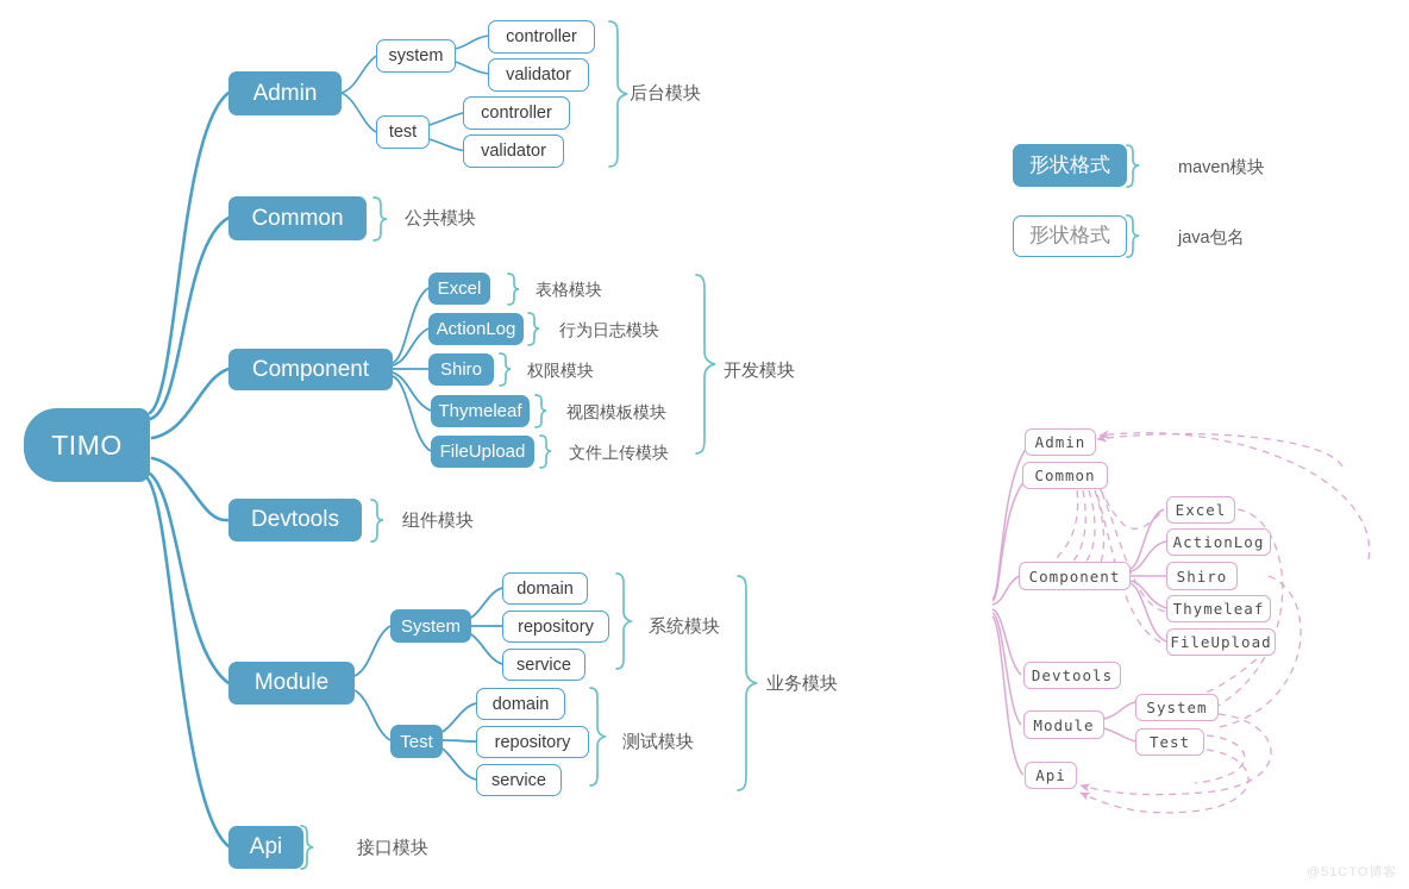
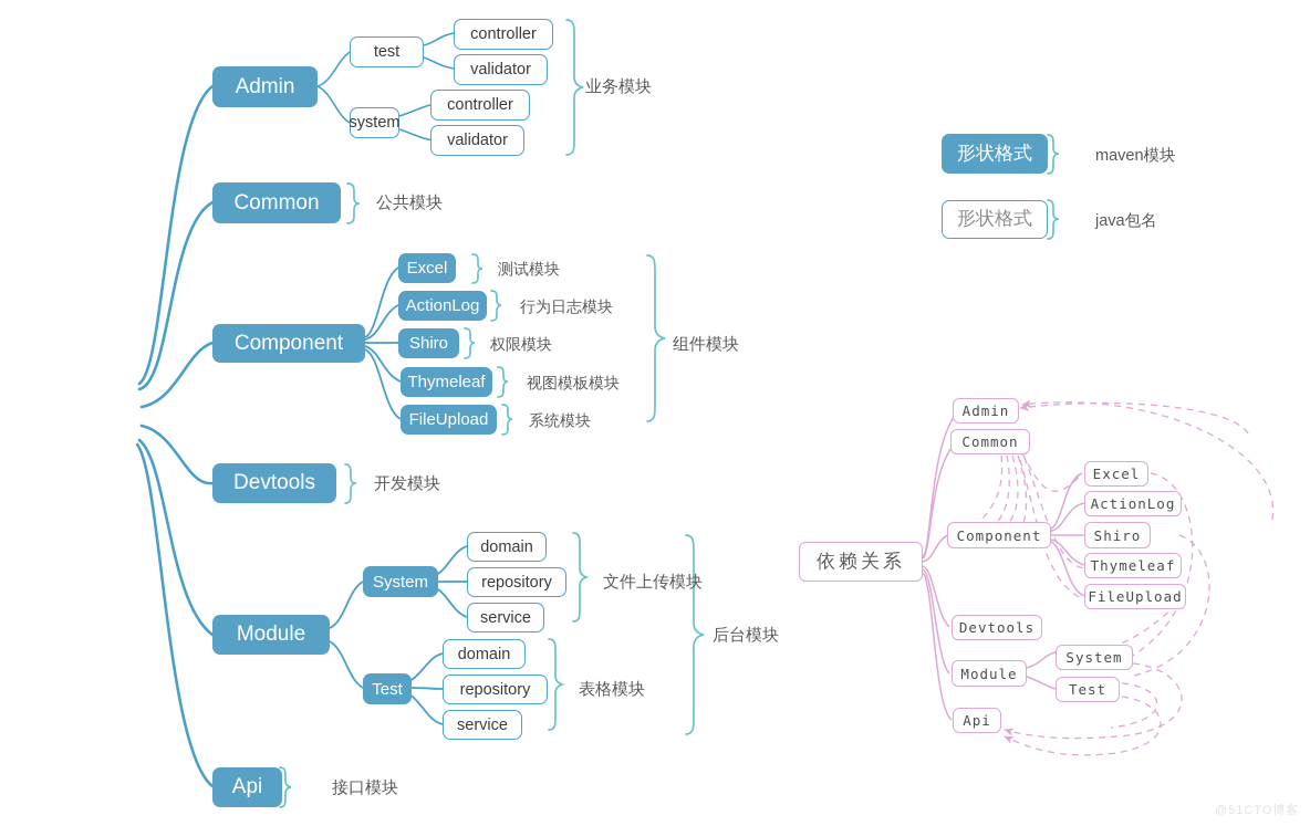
- TIMO
  Admin
- system
+ test
  controller
  validator
- test
+ system
  controller
  validator
- 后台模块
+ 业务模块
  Common
  公共模块
  Component
  Excel
- 表格模块
+ 测试模块
  ActionLog
  行为日志模块
  Shiro
  权限模块
  Thymeleaf
  视图模板模块
  FileUpload
- 文件上传模块
+ 系统模块
- 开发模块
+ 组件模块
  Devtools
- 组件模块
+ 开发模块
  Module
  System
  domain
  repository
  service
- 系统模块
+ 文件上传模块
  Test
  domain
  repository
  service
- 测试模块
+ 表格模块
- 业务模块
+ 后台模块
  Api
  接口模块
  形状格式
  maven模块
  形状格式
  java包名
+ 依赖关系
  Admin
  Common
  Component
  Excel
  ActionLog
  Shiro
  Thymeleaf
  FileUpload
  Devtools
  Module
  System
  Test
  Api
  @51CTO博客
